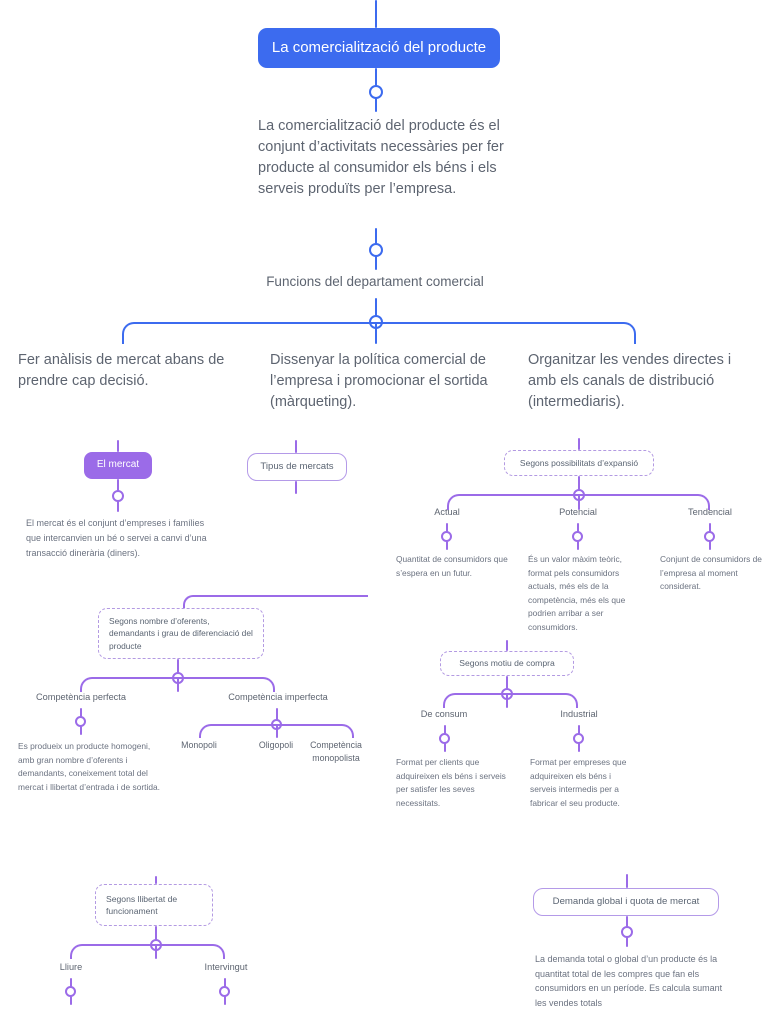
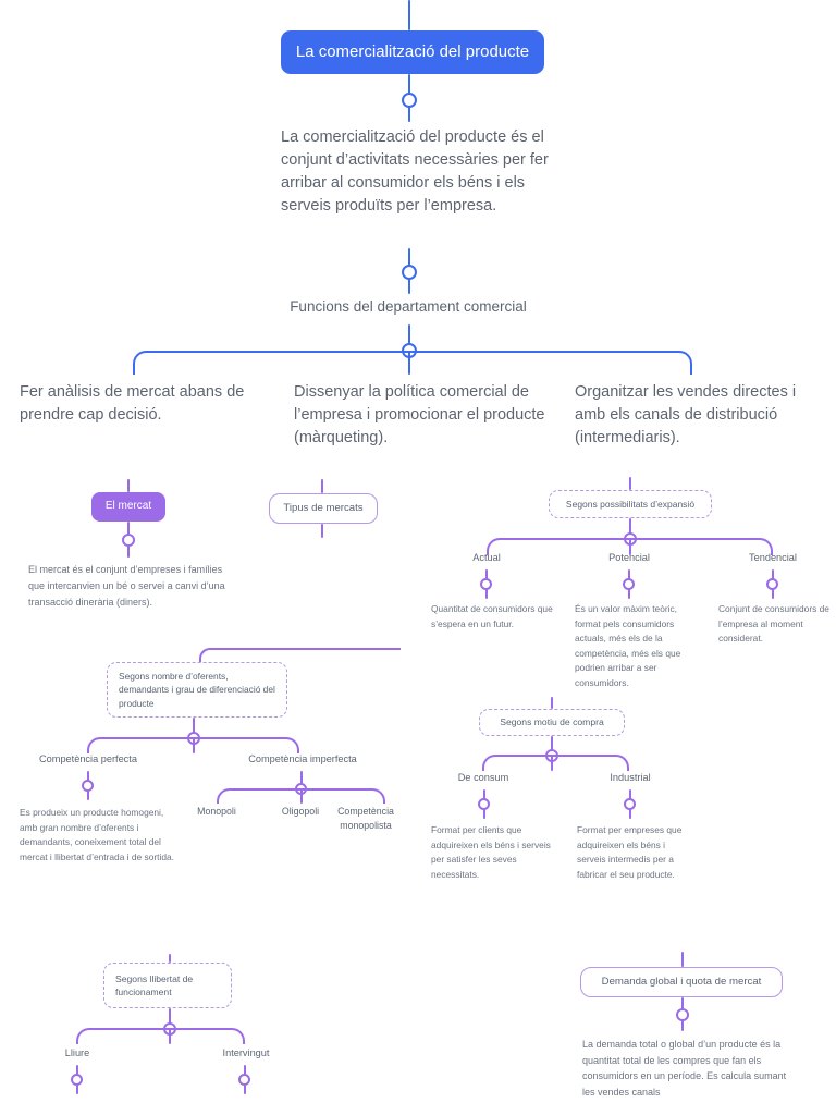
  La comercialització del producte
- La comercialització del producte és el conjunt d’activitats necessàries per fer producte al consumidor els béns i els serveis produïts per l’empresa.
+ La comercialització del producte és el conjunt d’activitats necessàries per fer arribar al consumidor els béns i els serveis produïts per l’empresa.
  Funcions del departament comercial
  Fer anàlisis de mercat abans de prendre cap decisió.
- Dissenyar la política comercial de l’empresa i promocionar el sortida (màrqueting).
+ Dissenyar la política comercial de l’empresa i promocionar el producte (màrqueting).
  Organitzar les vendes directes i amb els canals de distribució (intermediaris).
  El mercat
  El mercat és el conjunt d’empreses i famílies que intercanvien un bé o servei a canvi d’una transacció dinerària (diners).
  Tipus de mercats
  Segons possibilitats d’expansió
  Actual
  Potencial
  Tendencial
  Quantitat de consumidors que s’espera en un futur.
  És un valor màxim teòric, format pels consumidors actuals, més els de la competència, més els que podrien arribar a ser consumidors.
  Conjunt de consumidors de l’empresa al moment considerat.
  Segons nombre d’oferents, demandants i grau de diferenciació del producte
  Competència perfecta
  Competència imperfecta
  Es produeix un producte homogeni, amb gran nombre d’oferents i demandants, coneixement total del mercat i llibertat d’entrada i de sortida.
  Monopoli
  Oligopoli
  Competència monopolista
  Segons motiu de compra
  De consum
  Industrial
  Format per clients que adquireixen els béns i serveis per satisfer les seves necessitats.
  Format per empreses que adquireixen els béns i serveis intermedis per a fabricar el seu producte.
  Segons llibertat de funcionament
  Lliure
  Intervingut
  Demanda global i quota de mercat
- La demanda total o global d’un producte és la quantitat total de les compres que fan els consumidors en un període. Es calcula sumant les vendes totals
+ La demanda total o global d’un producte és la quantitat total de les compres que fan els consumidors en un període. Es calcula sumant les vendes canals
